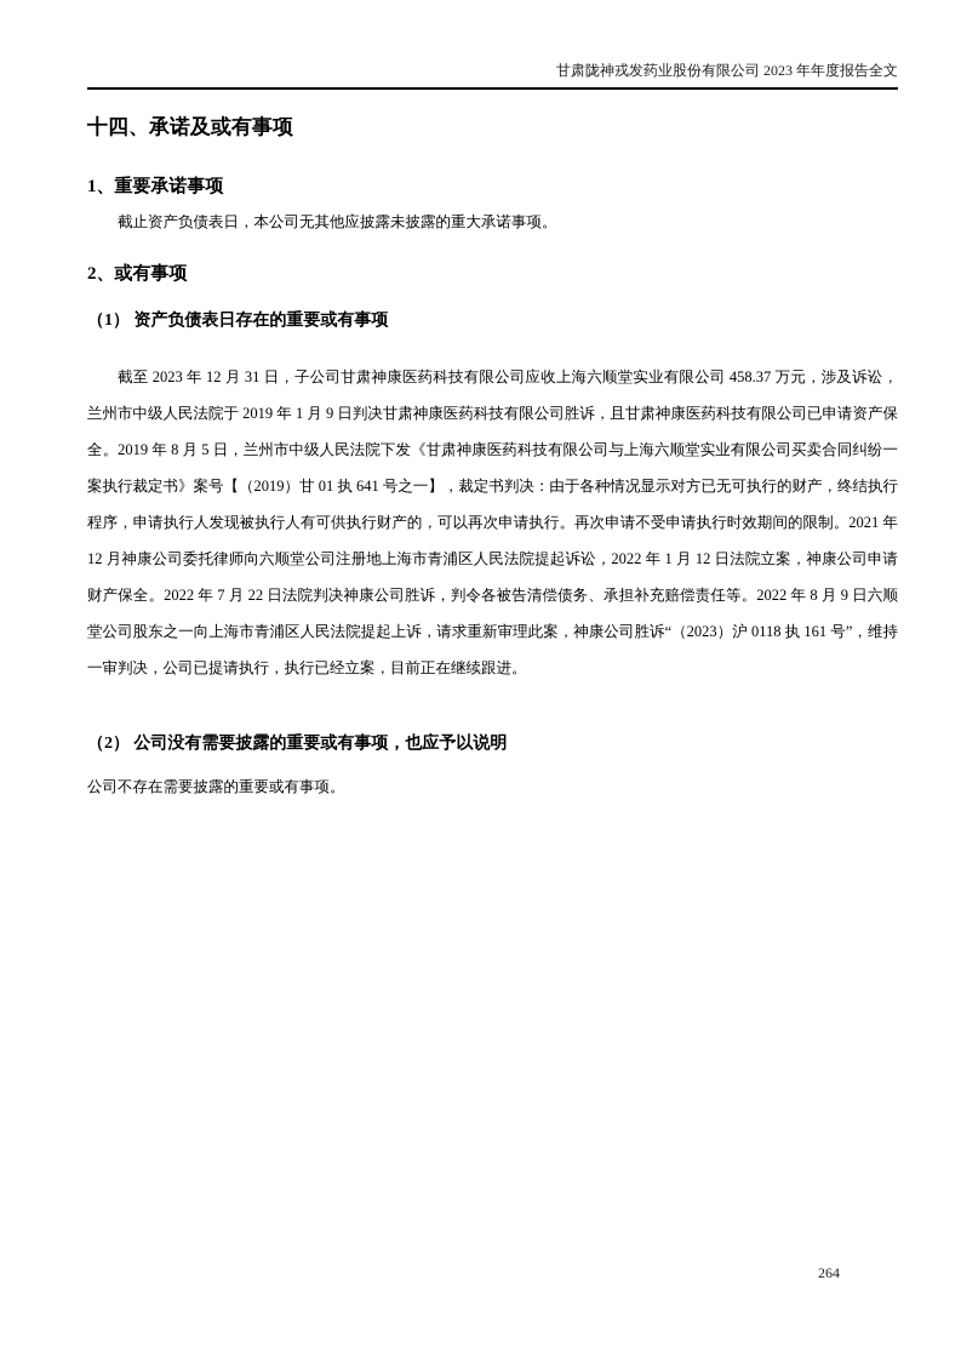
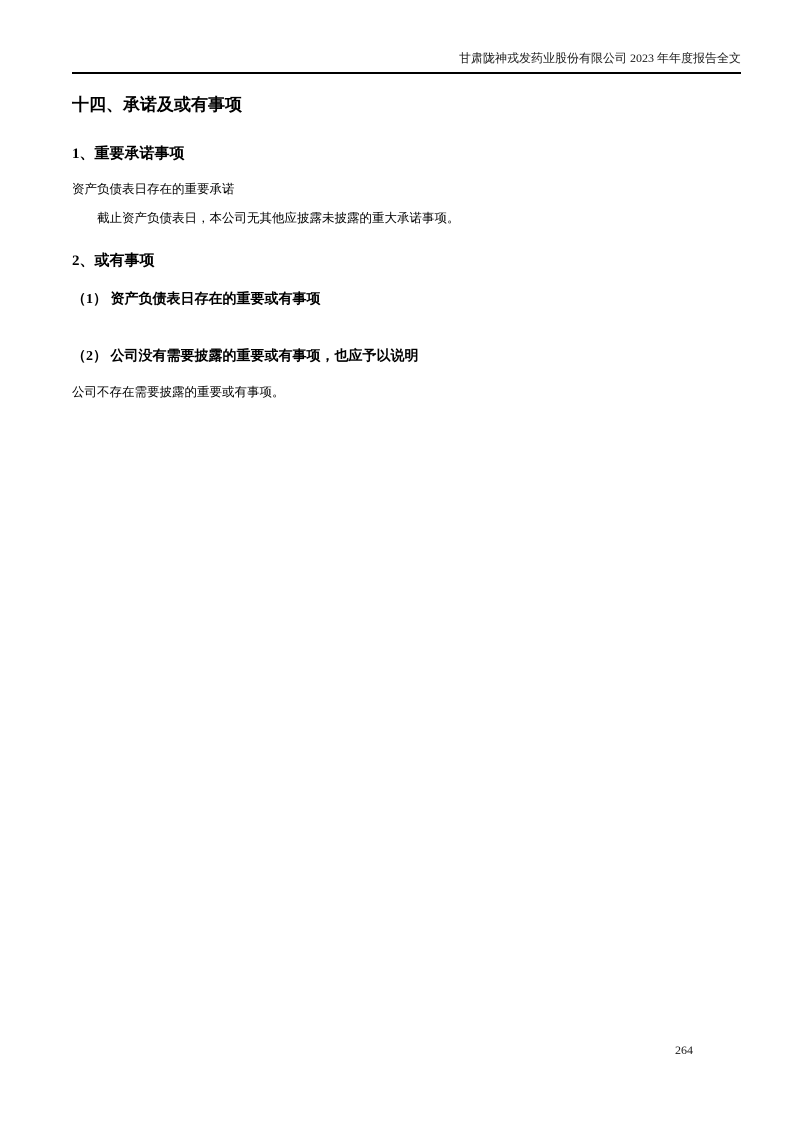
  甘肃陇神戎发药业股份有限公司 2023 年年度报告全文
  十四、承诺及或有事项
  1、重要承诺事项
+ 资产负债表日存在的重要承诺
  截止资产负债表日，本公司无其他应披露未披露的重大承诺事项。
  2、或有事项
  （1） 资产负债表日存在的重要或有事项
- 截至 2023 年 12 月 31 日，子公司甘肃神康医药科技有限公司应收上海六顺堂实业有限公司 458.37 万元，涉及诉讼，兰州市中级人民法院于 2019 年 1 月 9 日判决甘肃神康医药科技有限公司胜诉，且甘肃神康医药科技有限公司已申请资产保全。2019 年 8 月 5 日，兰州市中级人民法院下发《甘肃神康医药科技有限公司与上海六顺堂实业有限公司买卖合同纠纷一案执行裁定书》案号【（2019）甘 01 执 641 号之一】，裁定书判决：由于各种情况显示对方已无可执行的财产，终结执行程序，申请执行人发现被执行人有可供执行财产的，可以再次申请执行。再次申请不受申请执行时效期间的限制。2021 年 12 月神康公司委托律师向六顺堂公司注册地上海市青浦区人民法院提起诉讼，2022 年 1 月 12 日法院立案，神康公司申请财产保全。2022 年 7 月 22 日法院判决神康公司胜诉，判令各被告清偿债务、承担补充赔偿责任等。2022 年 8 月 9 日六顺堂公司股东之一向上海市青浦区人民法院提起上诉，请求重新审理此案，神康公司胜诉“（2023）沪 0118 执 161 号”，维持一审判决，公司已提请执行，执行已经立案，目前正在继续跟进。
  （2） 公司没有需要披露的重要或有事项，也应予以说明
  公司不存在需要披露的重要或有事项。
  264
